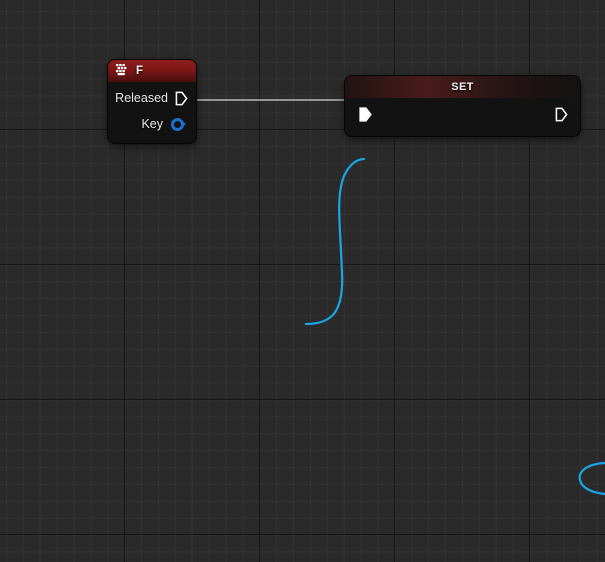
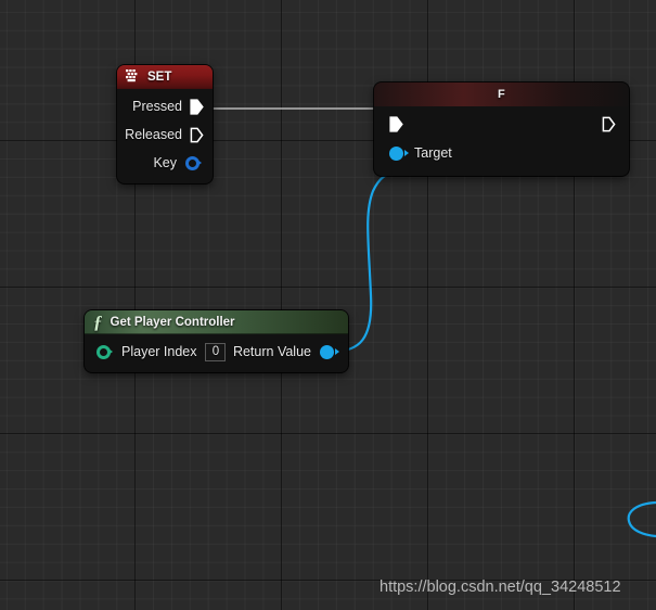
- F
+ SET
+ Pressed
  Released
  Key
- SET
+ F
+ Target
+ ƒ
+ Get Player Controller
+ Player Index
+ 0
+ Return Value
+ https://blog.csdn.net/qq_34248512
